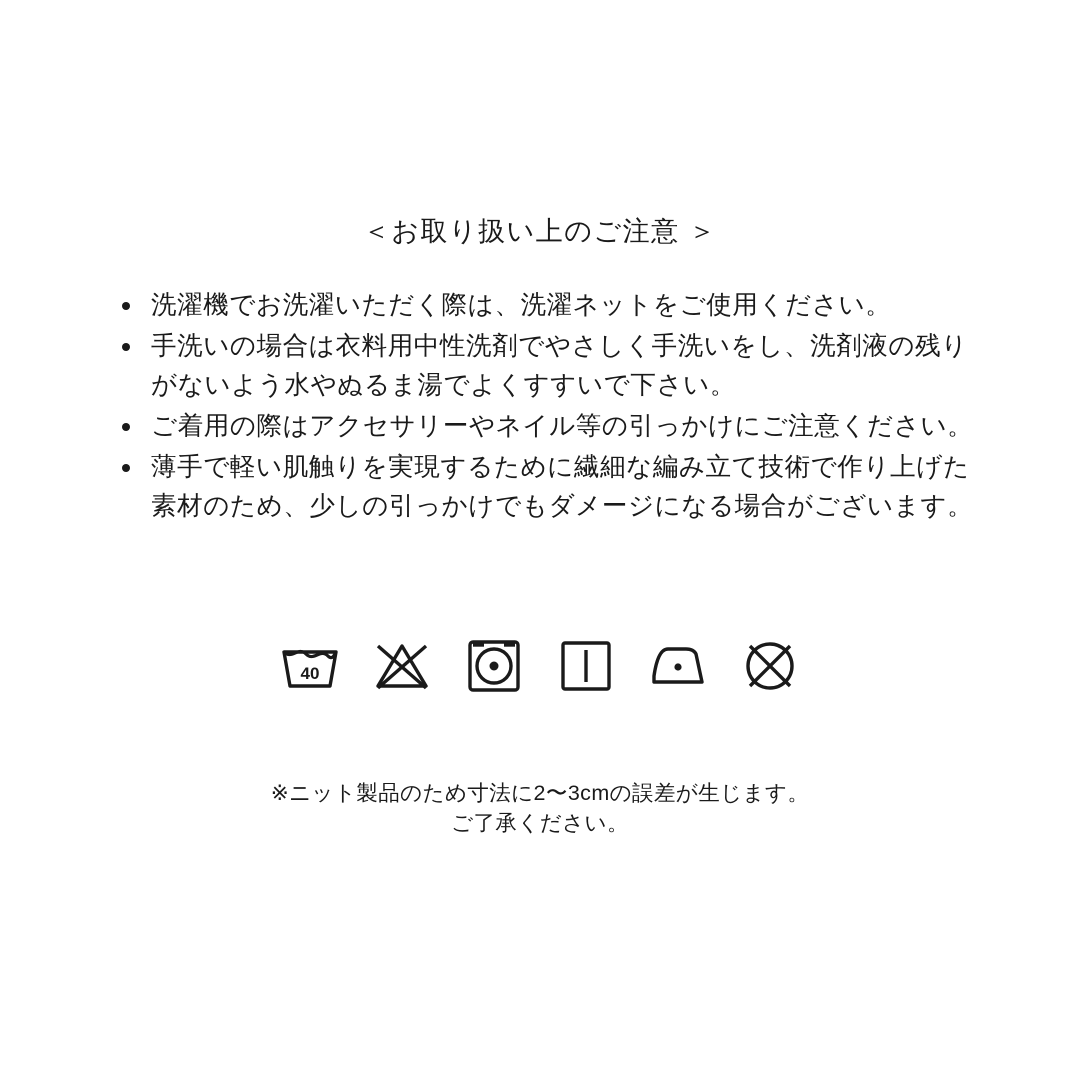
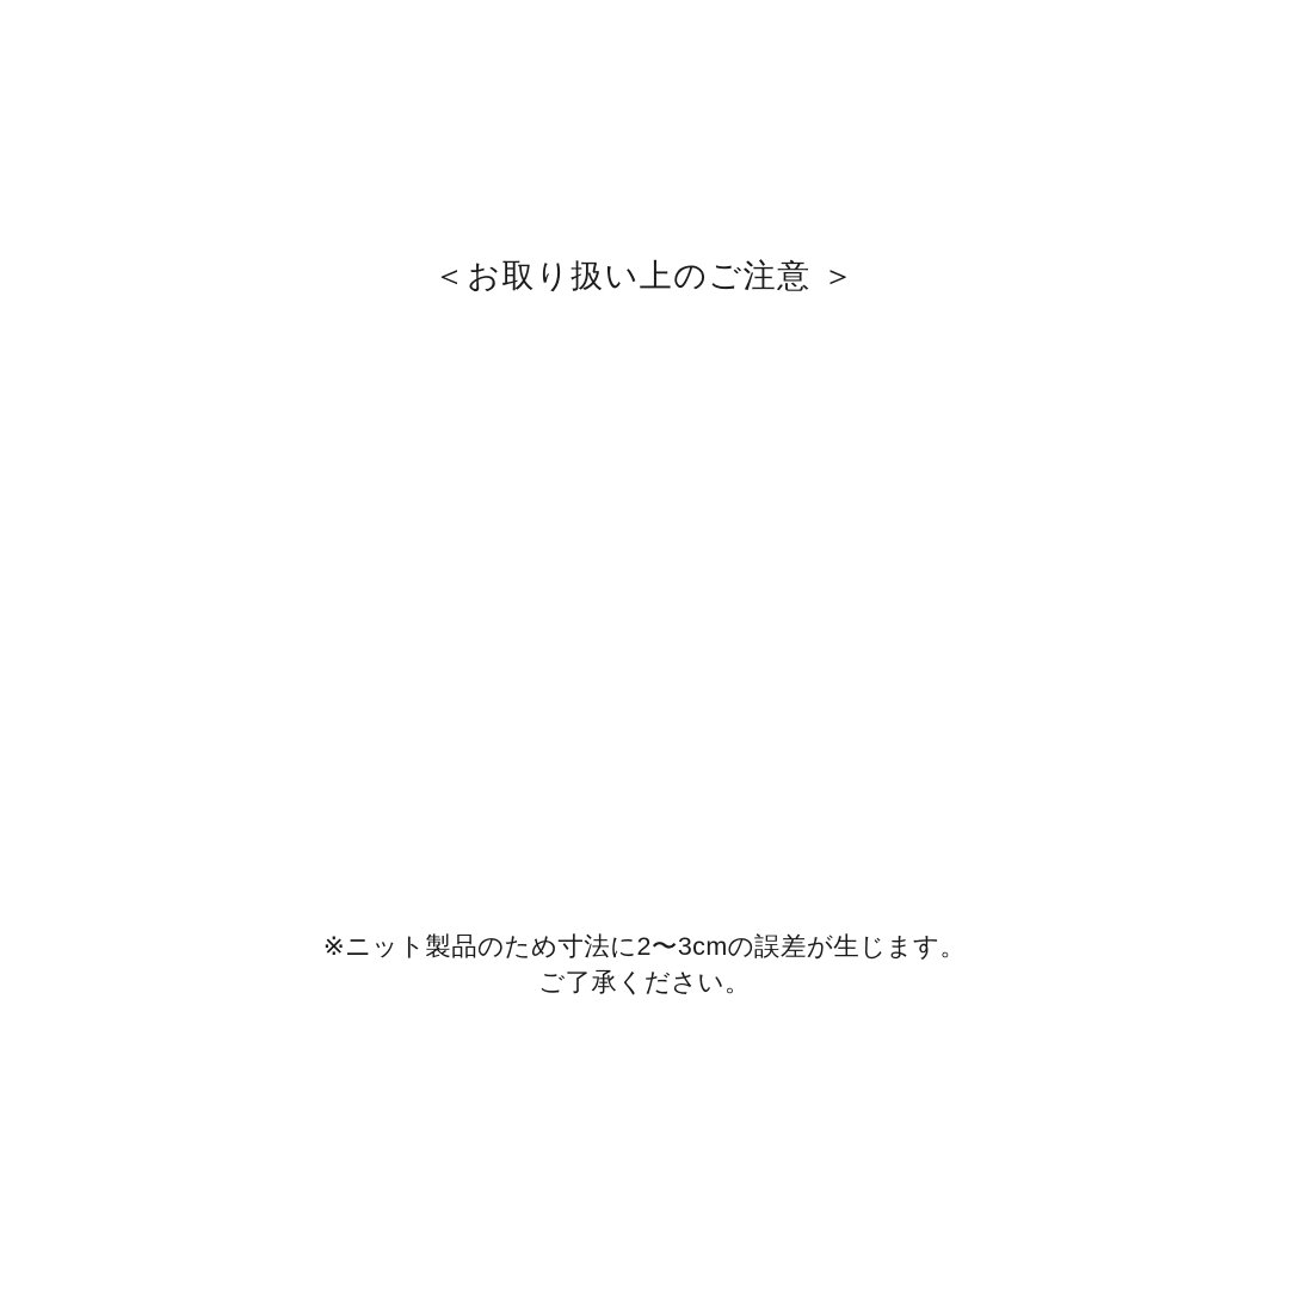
  ＜お取り扱い上のご注意 ＞
- 洗濯機でお洗濯いただく際は、洗濯ネットをご使用ください。
- 手洗いの場合は衣料用中性洗剤でやさしく手洗いをし、洗剤液の残りがないよう水やぬるま湯でよくすすいで下さい。
- ご着用の際はアクセサリーやネイル等の引っかけにご注意ください。
- 薄手で軽い肌触りを実現するために繊細な編み立て技術で作り上げた素材のため、少しの引っかけでもダメージになる場合がございます。
- 40
  ※ニット製品のため寸法に2〜3cmの誤差が生じます。
  ご了承ください。
